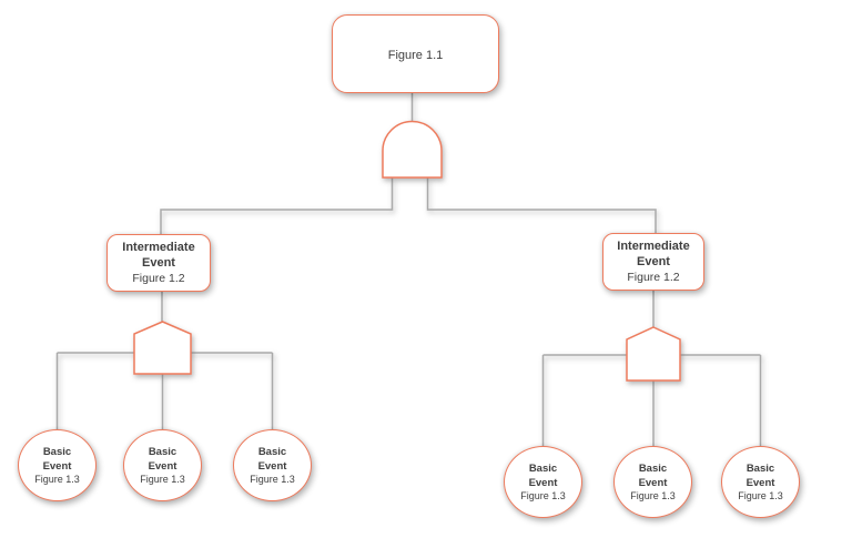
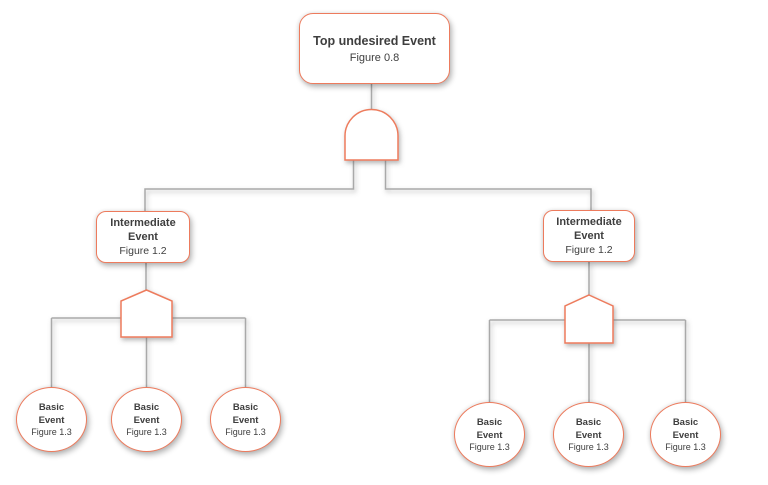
+ Top undesired Event
- Figure 1.1
+ Figure 0.8
  Intermediate Event
  Figure 1.2
  Intermediate Event
  Figure 1.2
  Basic Event
  Figure 1.3
  Basic Event
  Figure 1.3
  Basic Event
  Figure 1.3
  Basic Event
  Figure 1.3
  Basic Event
  Figure 1.3
  Basic Event
  Figure 1.3
